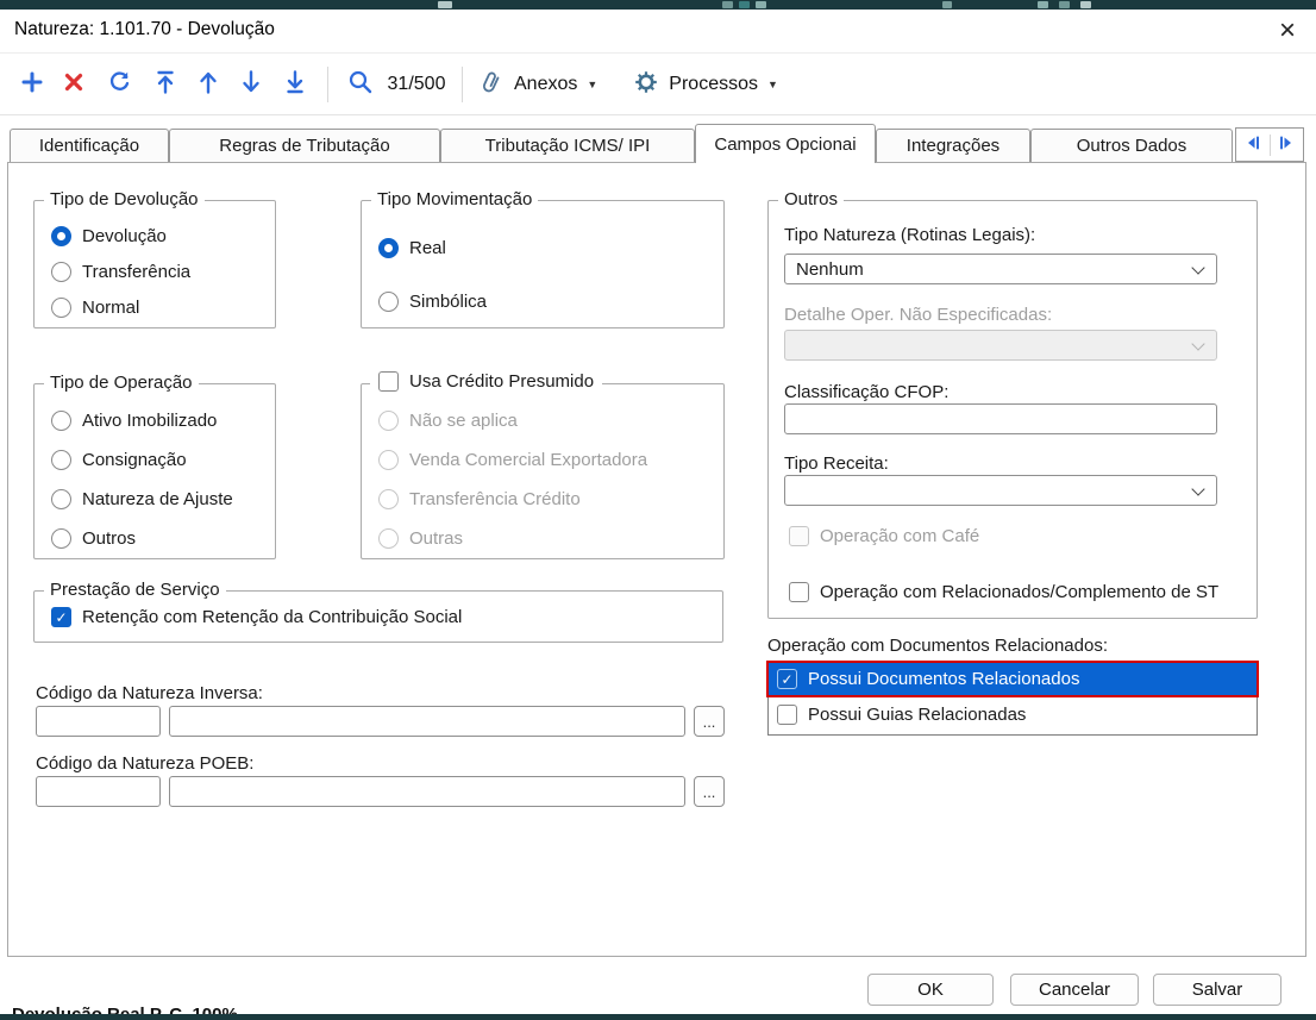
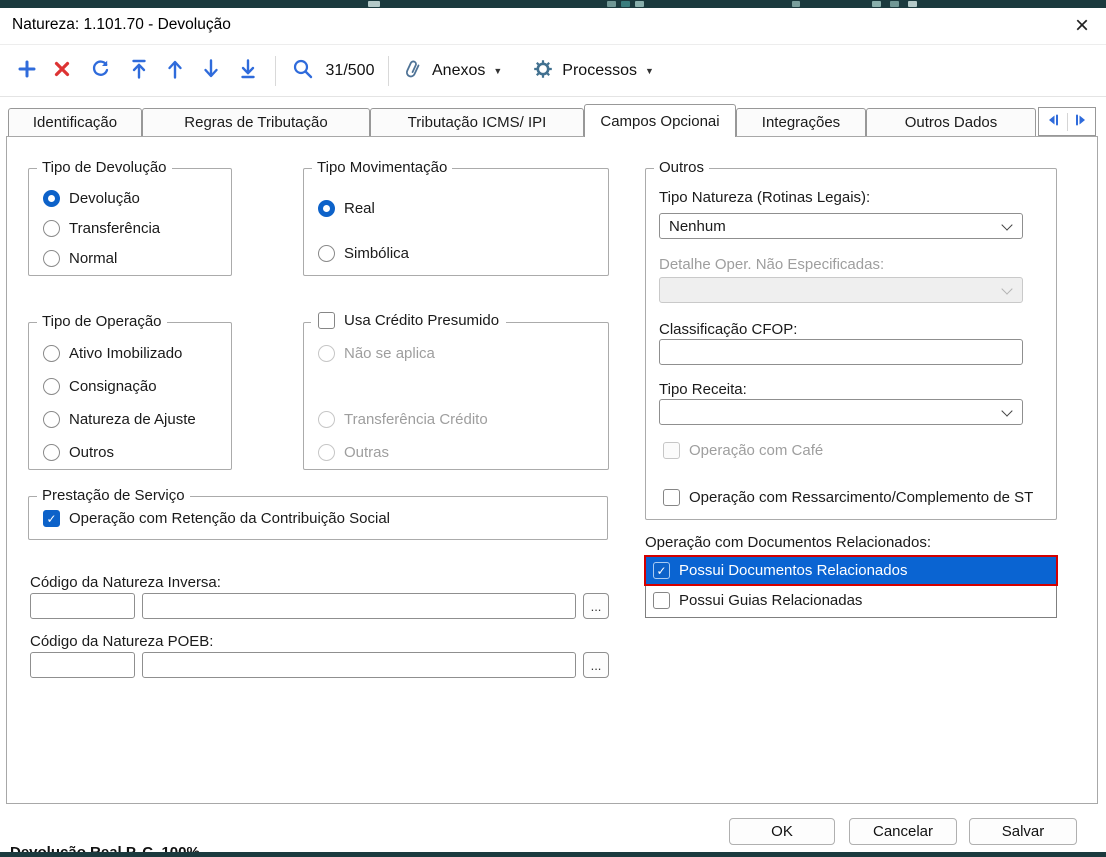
  Natureza: 1.101.70 - Devolução
  ×
  31/500
  Anexos
  ▼
  Processos
  ▼
  Identificação
  Regras de Tributação
  Tributação ICMS/ IPI
  Campos Opcionai
  Integrações
  Outros Dados
  Tipo de Devolução
  Devolução
  Transferência
  Normal
  Tipo Movimentação
  Real
  Simbólica
  Tipo de Operação
  Ativo Imobilizado
  Consignação
  Natureza de Ajuste
  Outros
  Não se aplica
- Venda Comercial Exportadora
  Transferência Crédito
  Outras
  Usa Crédito Presumido
  Prestação de Serviço
- Retenção com Retenção da Contribuição Social
+ Operação com Retenção da Contribuição Social
  Código da Natureza Inversa:
  ...
  Código da Natureza POEB:
  ...
  Outros
  Tipo Natureza (Rotinas Legais):
  Nenhum
  Detalhe Oper. Não Especificadas:
  Classificação CFOP:
  Tipo Receita:
  Operação com Café
- Operação com Relacionados/Complemento de ST
+ Operação com Ressarcimento/Complemento de ST
  Operação com Documentos Relacionados:
  Possui Documentos Relacionados
  Possui Guias Relacionadas
  OK
  Cancelar
  Salvar
